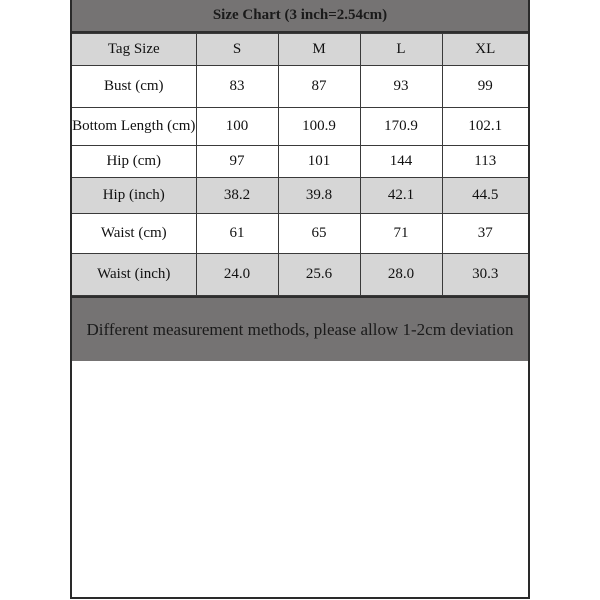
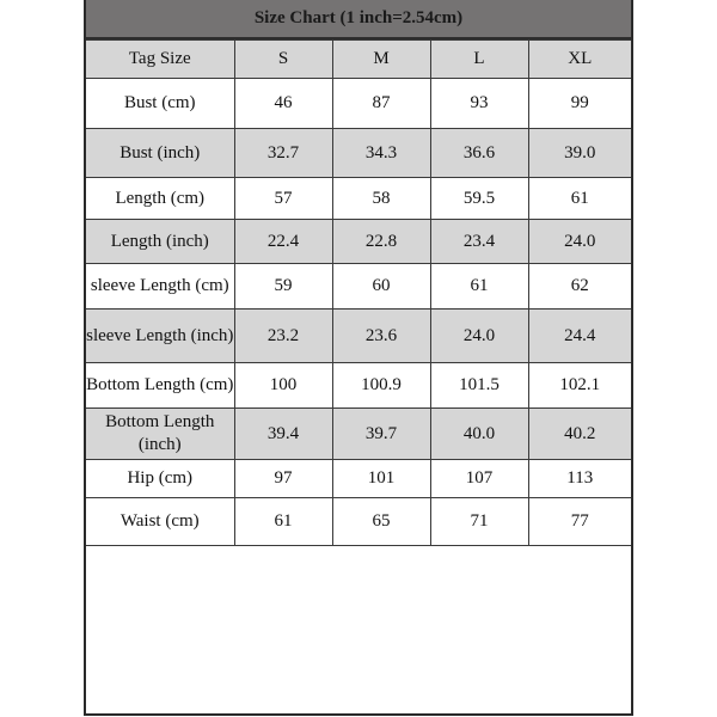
- Size Chart (3 inch=2.54cm)
+ Size Chart (1 inch=2.54cm)
  Tag Size	S	M	L	XL
- Bust (cm)	83	87	93	99
+ Bust (cm)	46	87	93	99
+ Bust (inch)	32.7	34.3	36.6	39.0
+ Length (cm)	57	58	59.5	61
+ Length (inch)	22.4	22.8	23.4	24.0
+ sleeve Length (cm)	59	60	61	62
+ sleeve Length (inch)	23.2	23.6	24.0	24.4
- Bottom Length (cm)	100	100.9	170.9	102.1
+ Bottom Length (cm)	100	100.9	101.5	102.1
+ Bottom Length (inch)	39.4	39.7	40.0	40.2
- Hip (cm)	97	101	144	113
+ Hip (cm)	97	101	107	113
- Hip (inch)	38.2	39.8	42.1	44.5
- Waist (cm)	61	65	71	37
+ Waist (cm)	61	65	71	77
- Waist (inch)	24.0	25.6	28.0	30.3
- Different measurement methods, please allow 1-2cm deviation
